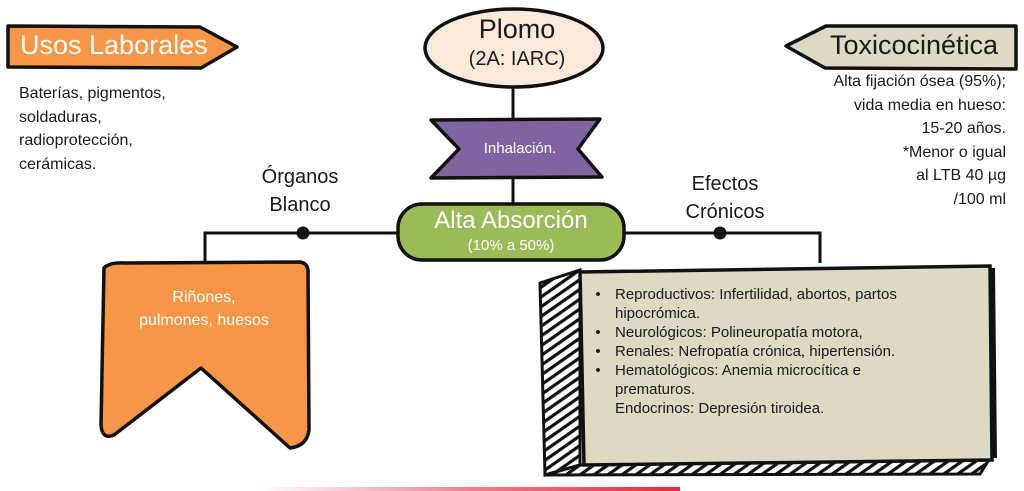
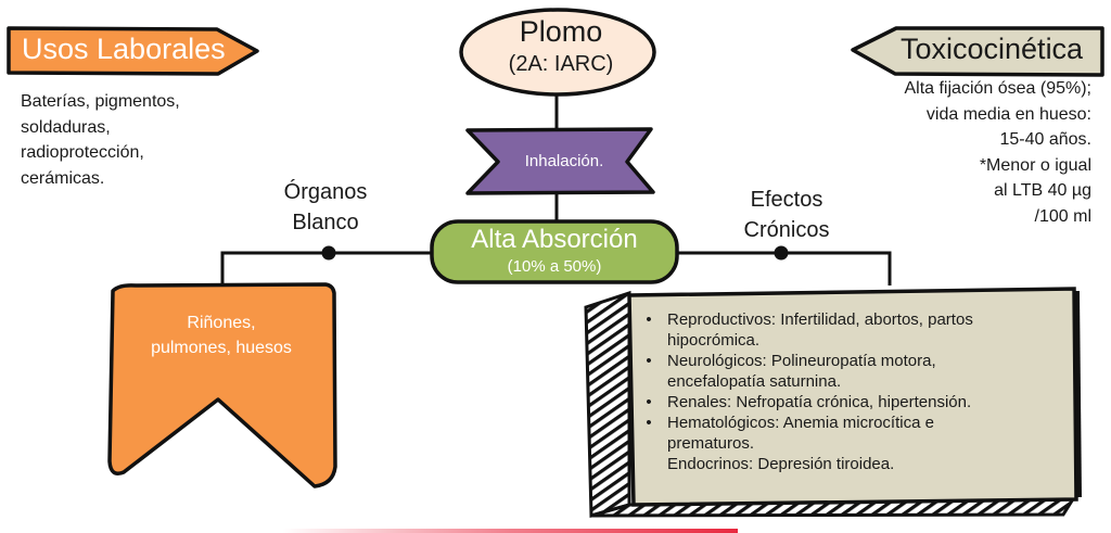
  Usos Laborales
  Baterías, pigmentos,
  soldaduras,
  radioprotección,
  cerámicas.
  Toxicocinética
  Alta fijación ósea (95%);
  vida media en hueso:
- 15-20 años.
+ 15-40 años.
  *Menor o igual
  al LTB 40 µg
  /100 ml
  Plomo
  (2A: IARC)
  Inhalación.
  Alta Absorción
  (10% a 50%)
  Órganos
  Blanco
  Efectos
  Crónicos
  Riñones,
  pulmones, huesos
  •
  Reproductivos: Infertilidad, abortos, partos
  hipocrómica.
  •
  Neurológicos: Polineuropatía motora,
+ encefalopatía saturnina.
  •
  Renales: Nefropatía crónica, hipertensión.
  •
  Hematológicos: Anemia microcítica e
  prematuros.
  Endocrinos: Depresión tiroidea.
